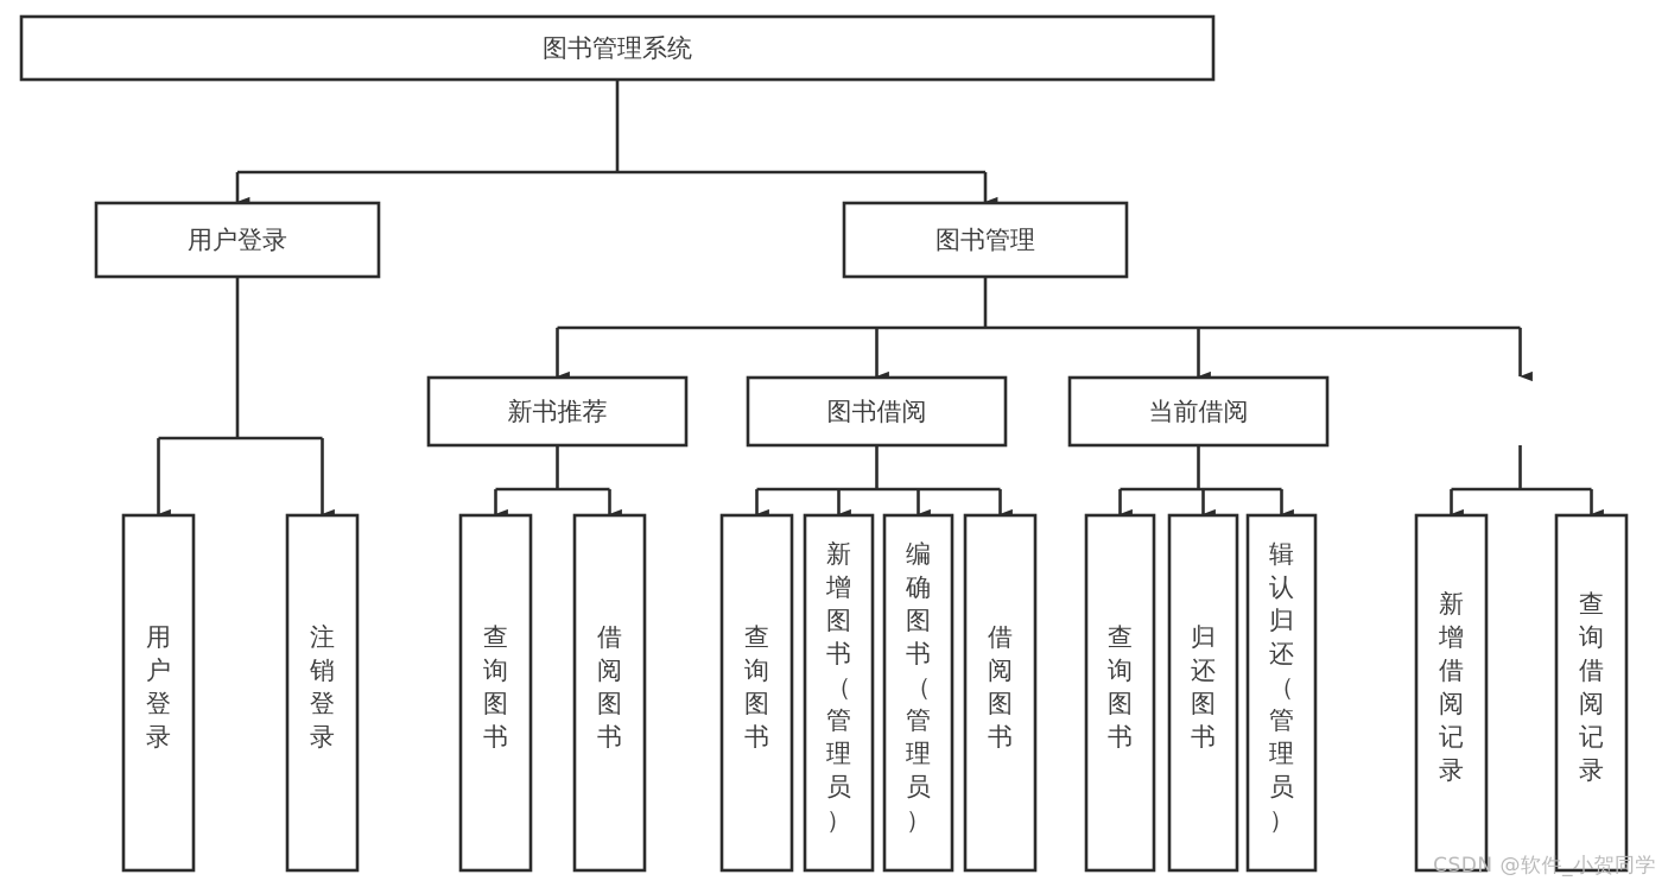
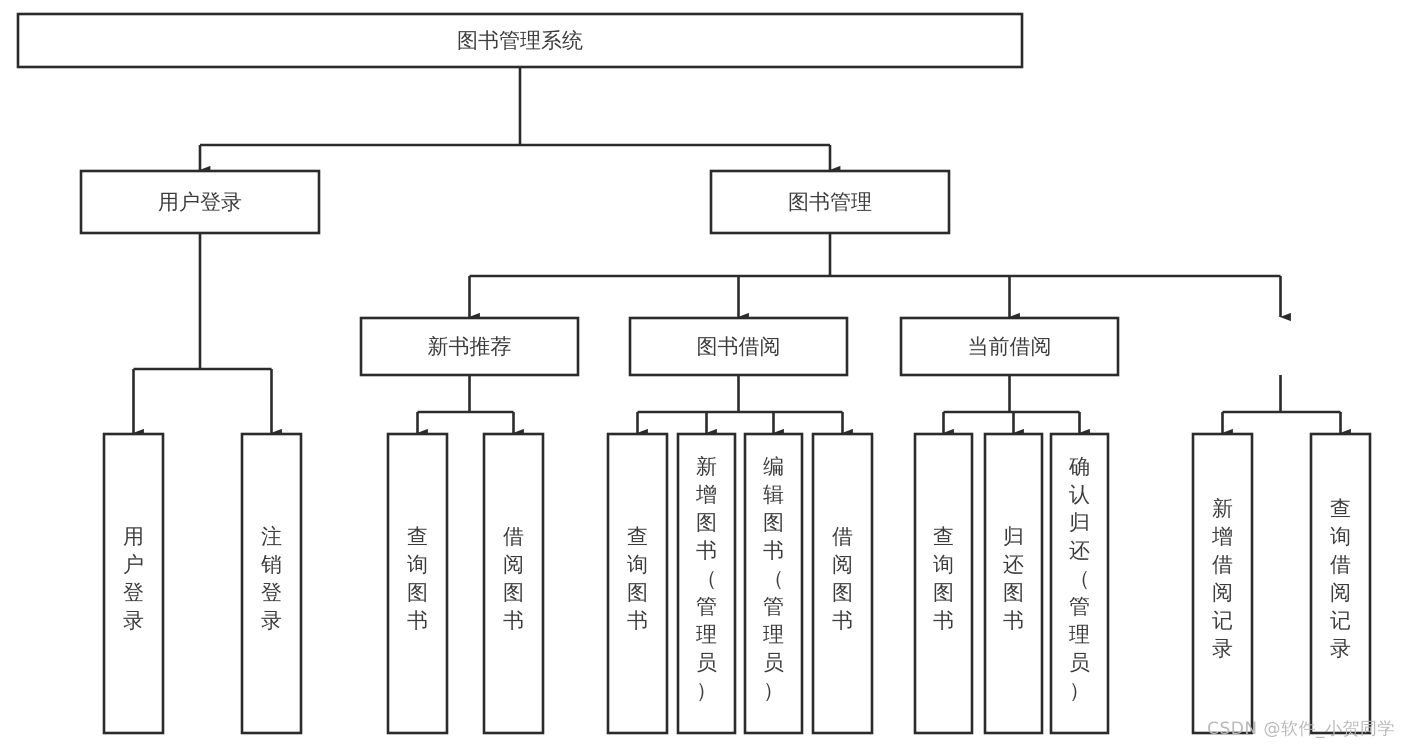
  图书管理系统
  用户登录
  图书管理
  新书推荐
  图书借阅
  当前借阅
  用户登录
  注销登录
  查询图书
  借阅图书
  查询图书
  新增图书（管理员）
- 编确图书（管理员）
+ 编辑图书（管理员）
  借阅图书
  查询图书
  归还图书
- 辑认归还（管理员）
+ 确认归还（管理员）
  新增借阅记录
  查询借阅记录
  CSDN @软件_小贺同学
